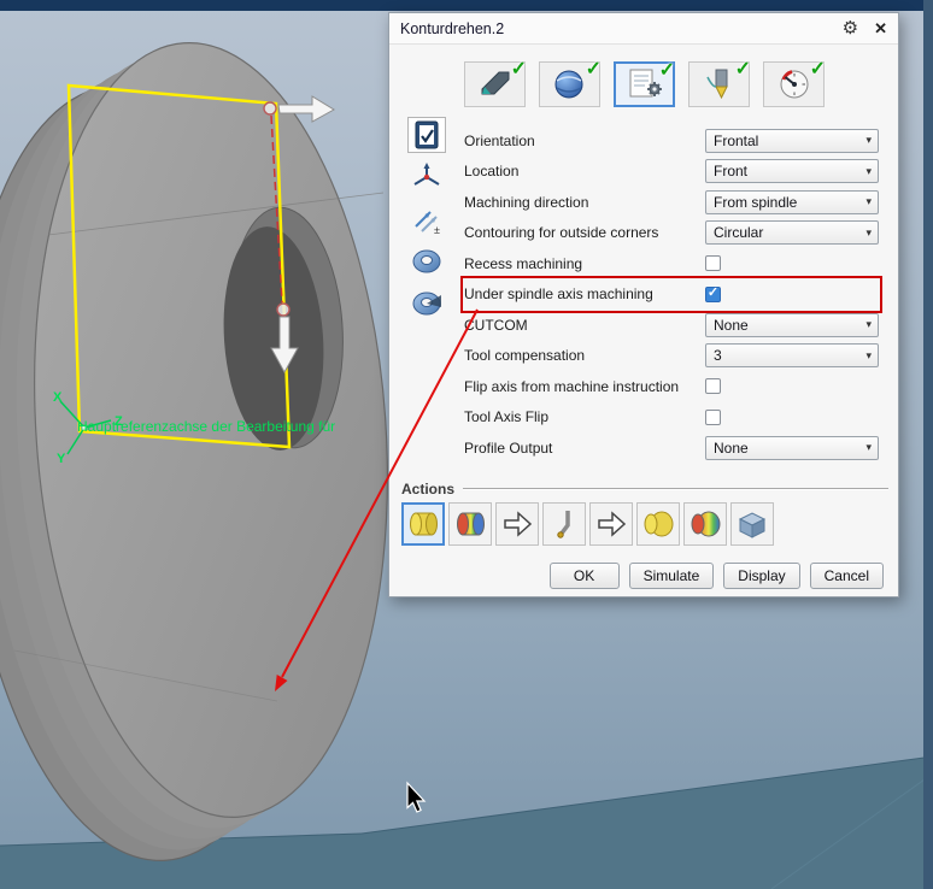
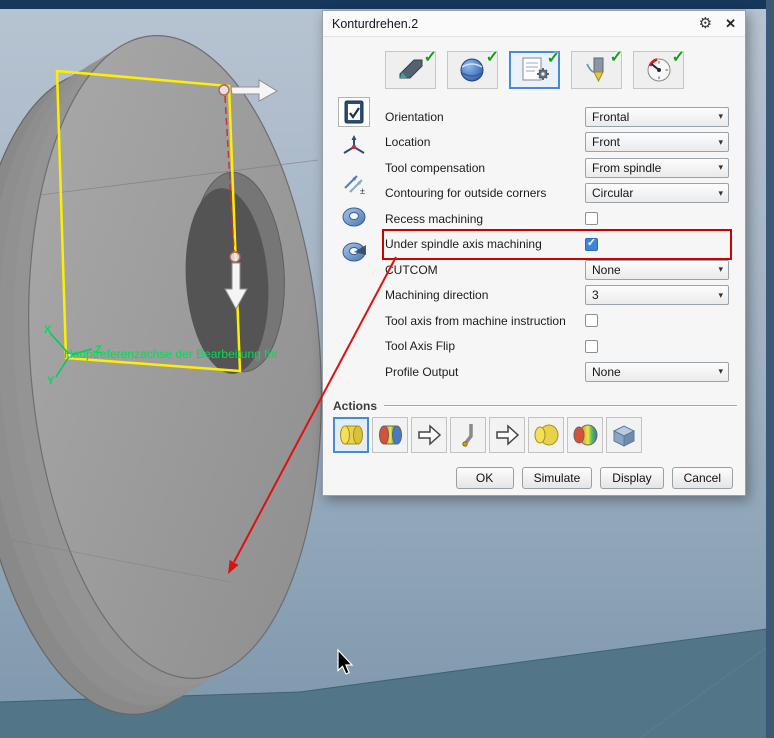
  X
  Z
  Y
  Hauptreferenzachse der Bearbeitung für
  Konturdrehen.2
  ⚙
  ✕
  ✓
  ✓
  ✓
  ✓
  ✓
  ±
  Orientation
  Frontal
  ▾
  Location
  Front
  ▾
- Machining direction
+ Tool compensation
  From spindle
  ▾
  Contouring for outside corners
  Circular
  ▾
  Recess machining
  Under spindle axis machining
  ✓
  UTCOM
  None
  ▾
- Tool compensation
+ Machining direction
  3
  ▾
- Flip axis from machine instruction
+ Tool axis from machine instruction
  Tool Axis Flip
  Profile Output
  None
  ▾
  Actions
  OK
  Simulate
  Display
  Cancel
